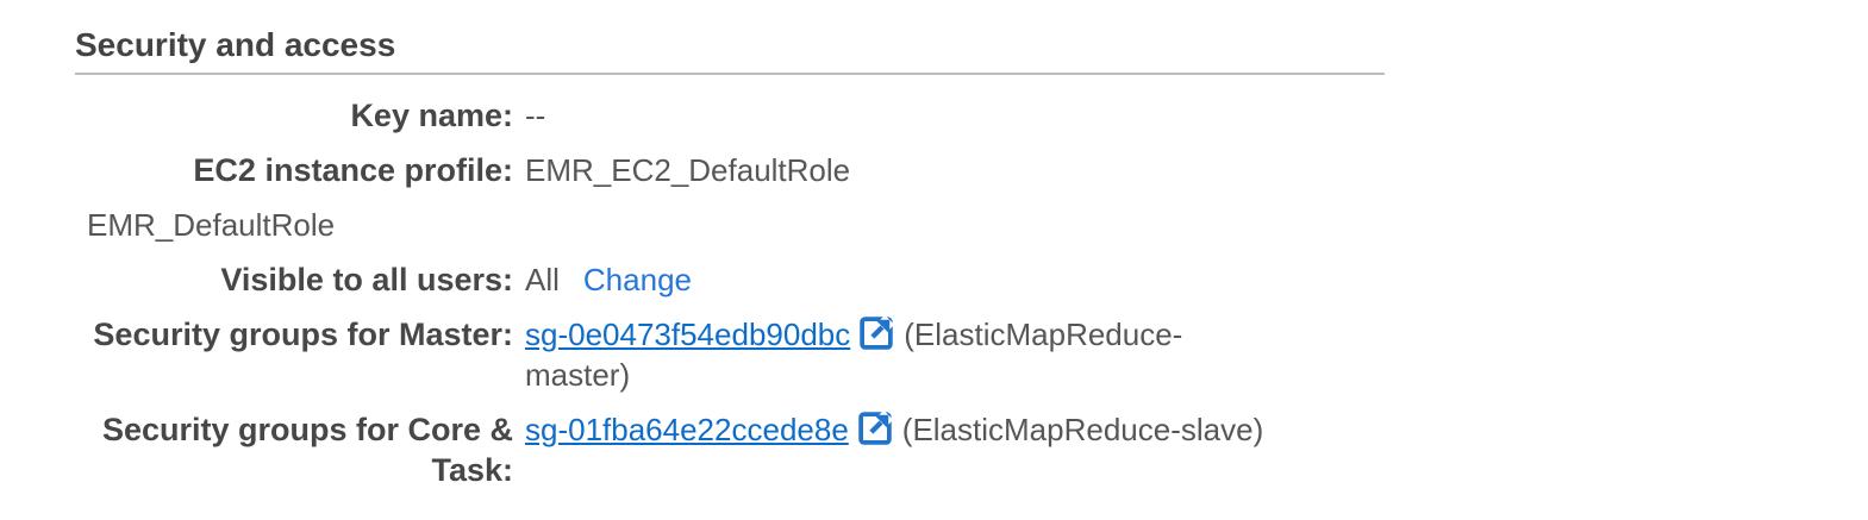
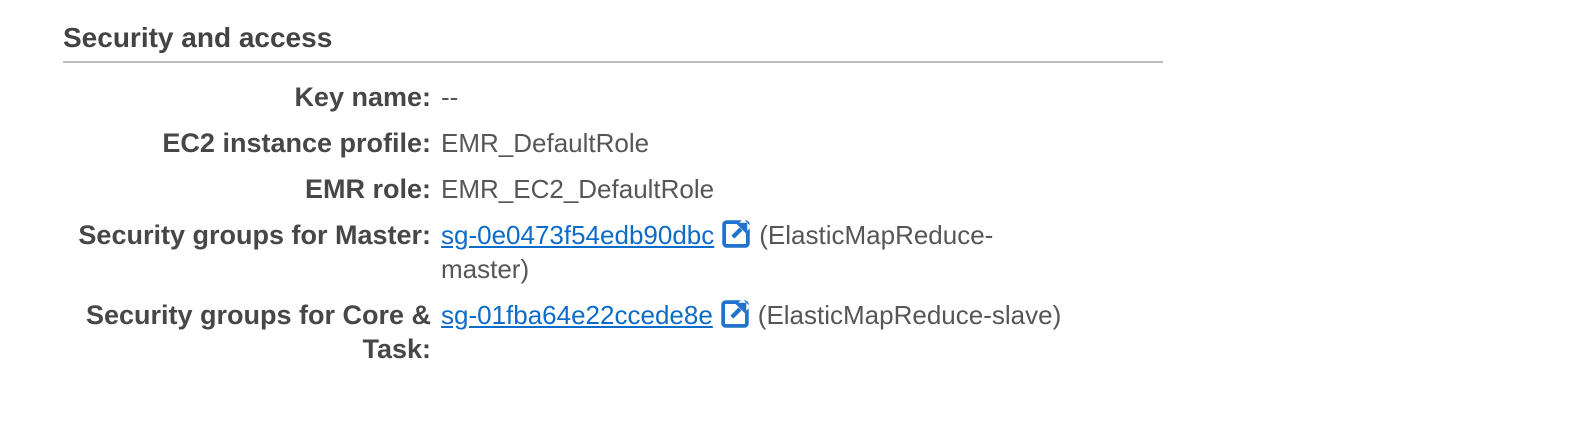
  Security and access
  Key name:
  --
  EC2 instance profile:
- EMR_EC2_DefaultRole
+ EMR_DefaultRole
+ EMR role:
- EMR_DefaultRole
+ EMR_EC2_DefaultRole
- Visible to all users:
- All Change
  Security groups for Master:
  sg-0e0473f54edb90dbc (ElasticMapReduce-master)
  Security groups for Core & Task:
  sg-01fba64e22ccede8e (ElasticMapReduce-slave)
